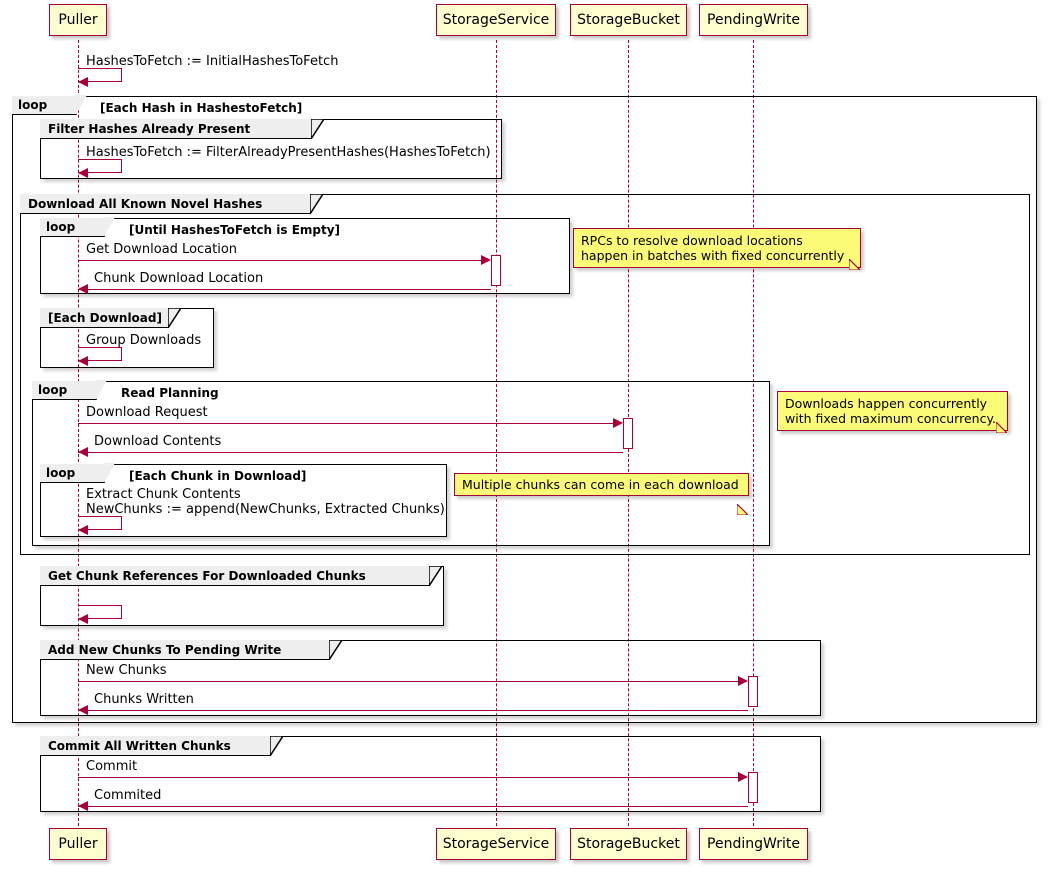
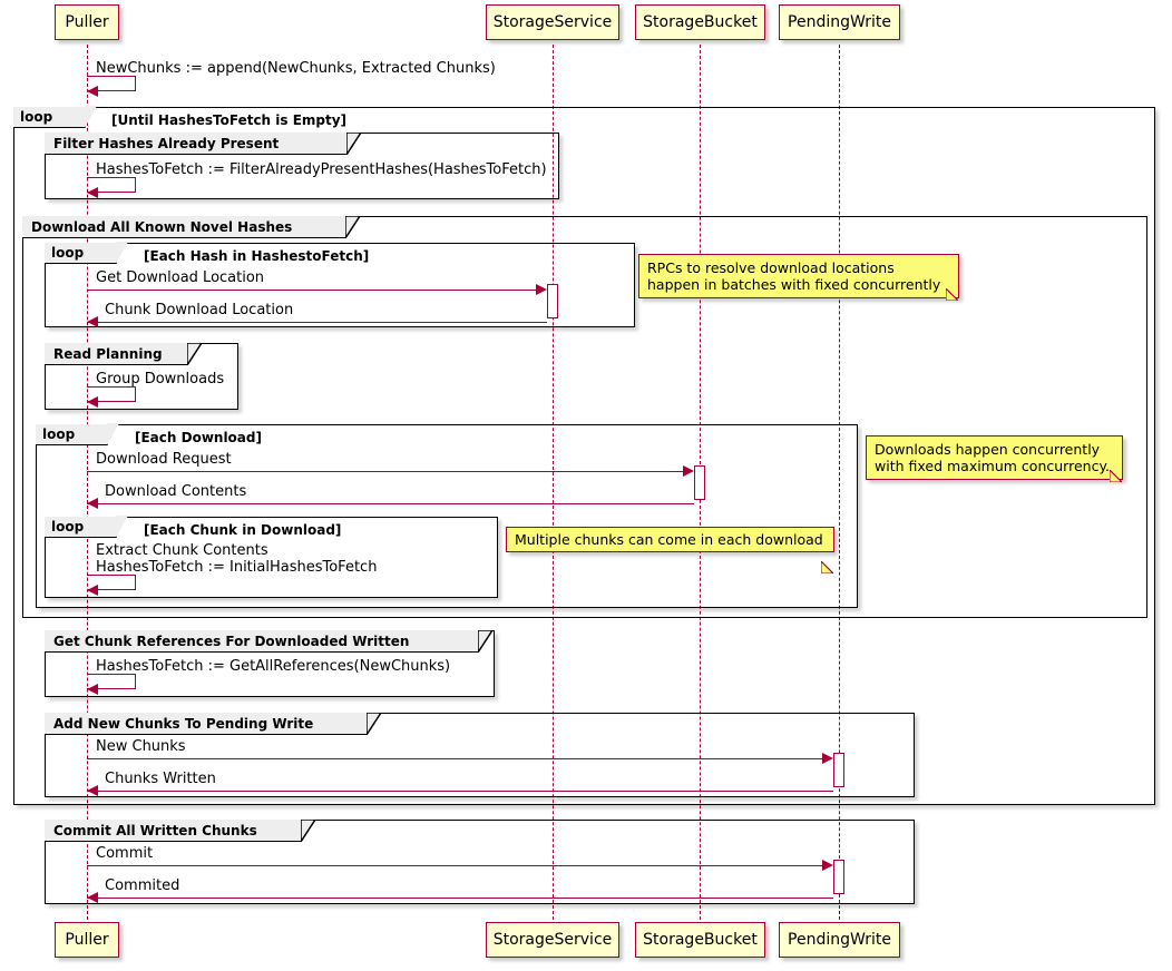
  Puller
  StorageService
  StorageBucket
  PendingWrite
  Puller
  StorageService
  StorageBucket
  PendingWrite
- HashesToFetch := InitialHashesToFetch
+ NewChunks := append(NewChunks, Extracted Chunks)
  loop
- [Each Hash in HashestoFetch]
+ [Until HashesToFetch is Empty]
  Filter Hashes Already Present
  HashesToFetch := FilterAlreadyPresentHashes(HashesToFetch)
  Download All Known Novel Hashes
  loop
- [Until HashesToFetch is Empty]
+ [Each Hash in HashestoFetch]
  Get Download Location
  Chunk Download Location
- [Each Download]
+ Read Planning
  Group Downloads
  loop
- Read Planning
+ [Each Download]
  Download Request
  Download Contents
  loop
  [Each Chunk in Download]
  Extract Chunk Contents
- NewChunks := append(NewChunks, Extracted Chunks)
+ HashesToFetch := InitialHashesToFetch
- Get Chunk References For Downloaded Chunks
+ Get Chunk References For Downloaded Written
+ HashesToFetch := GetAllReferences(NewChunks)
  Add New Chunks To Pending Write
  New Chunks
  Chunks Written
  Commit All Written Chunks
  Commit
  Commited
  RPCs to resolve download locations
  happen in batches with fixed concurrently
  Downloads happen concurrently
  with fixed maximum concurrency.
  Multiple chunks can come in each download
